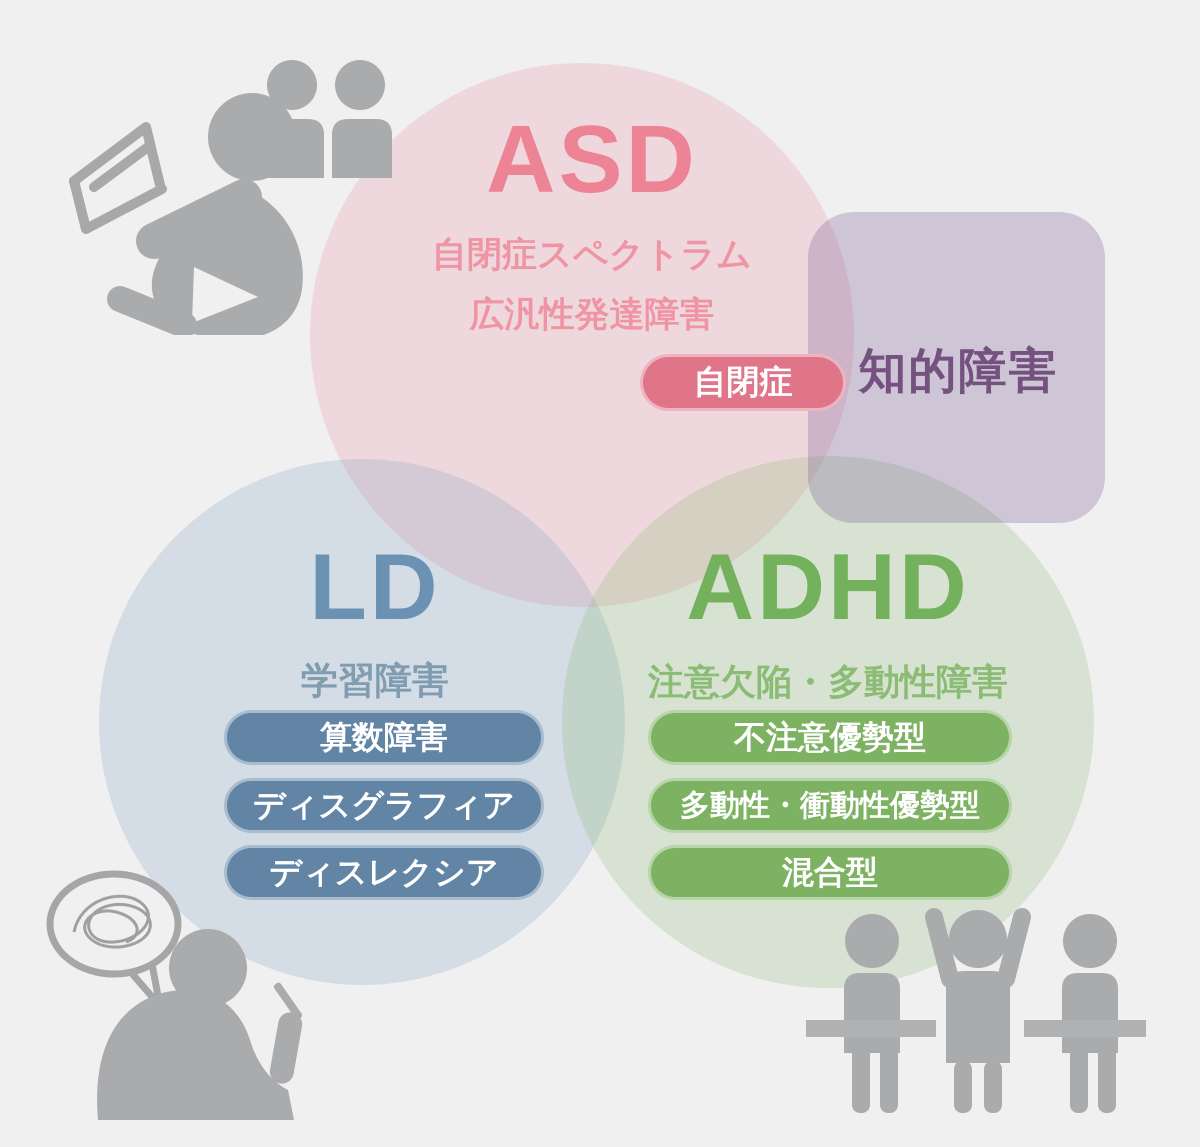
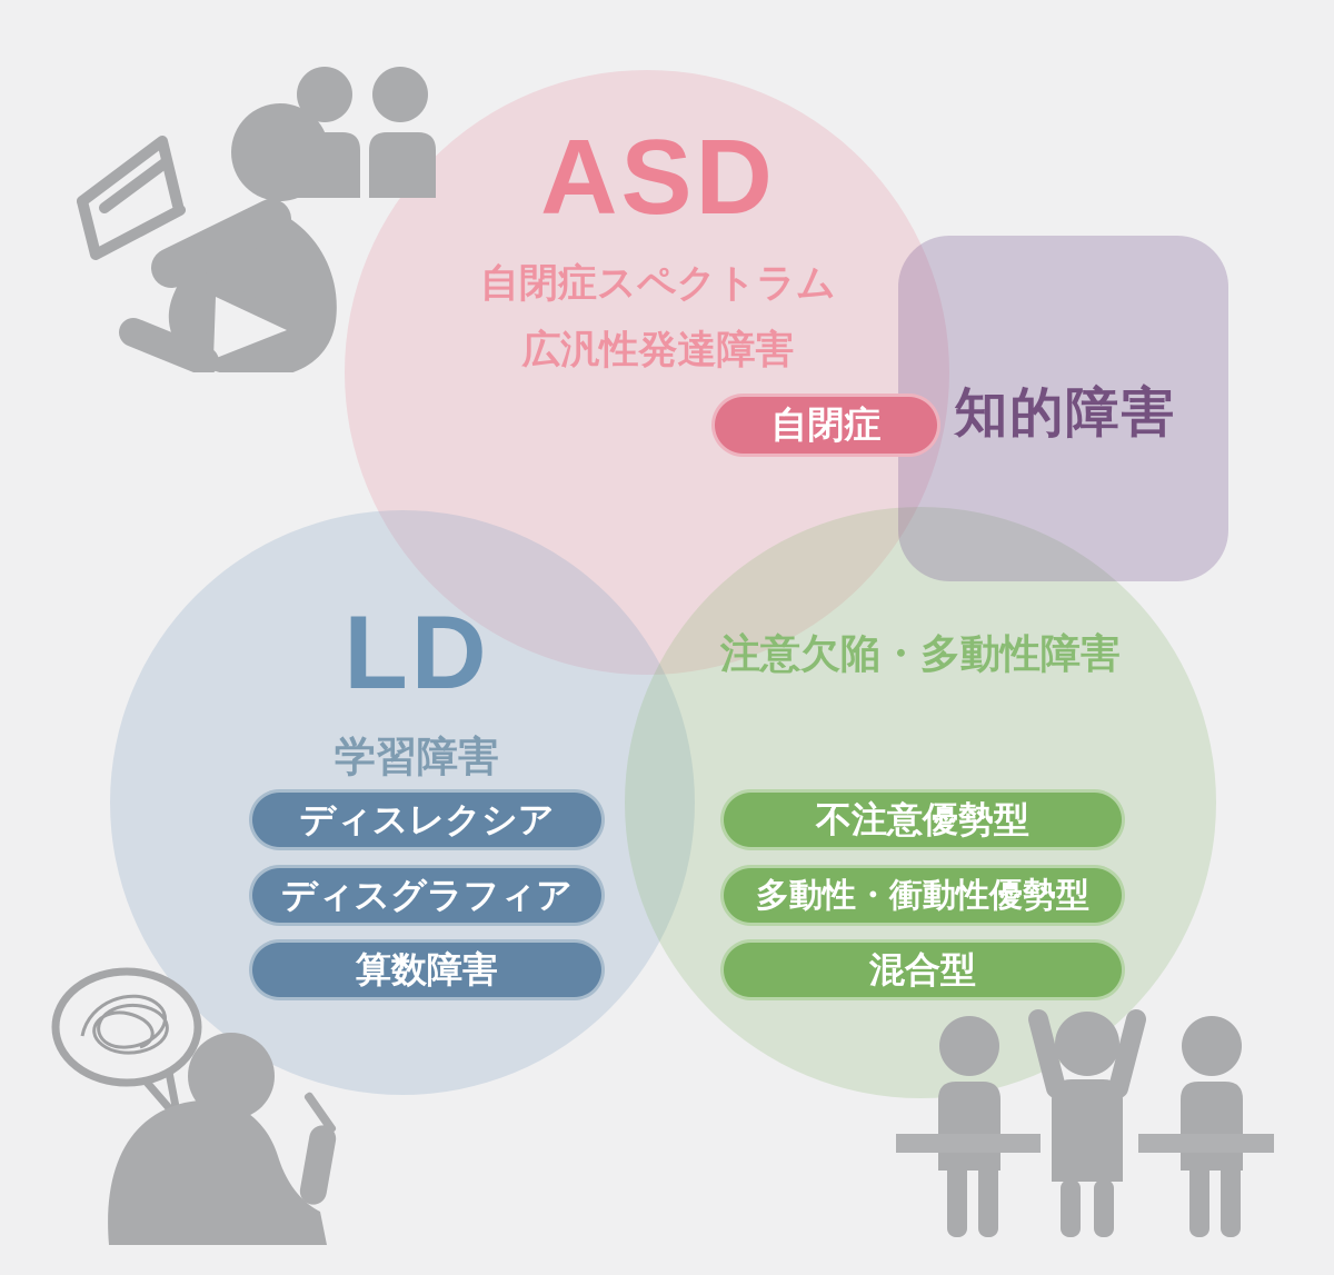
  ASD
  自閉症スペクトラム
  広汎性発達障害
  自閉症
  知的障害
  LD
  学習障害
- 算数障害
+ ディスレクシア
  ディスグラフィア
- ディスレクシア
+ 算数障害
- ADHD
  注意欠陥・多動性障害
  不注意優勢型
  多動性・衝動性優勢型
  混合型
